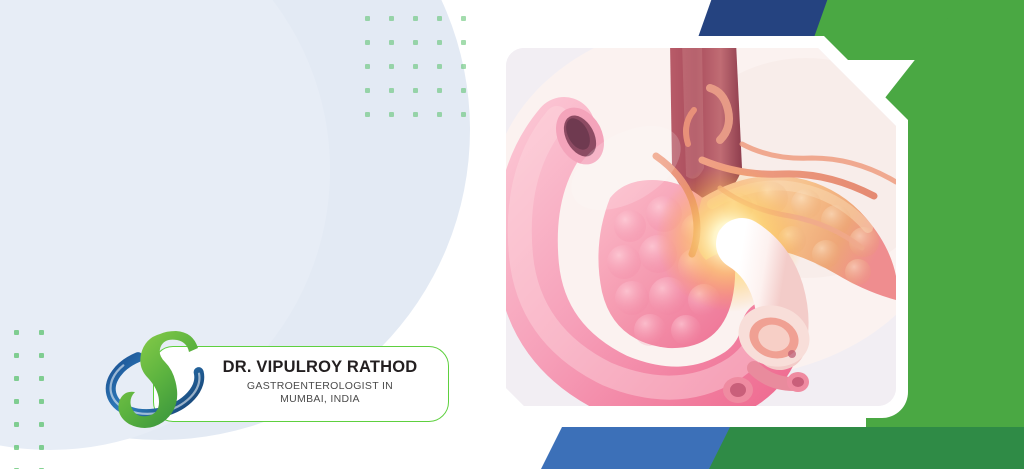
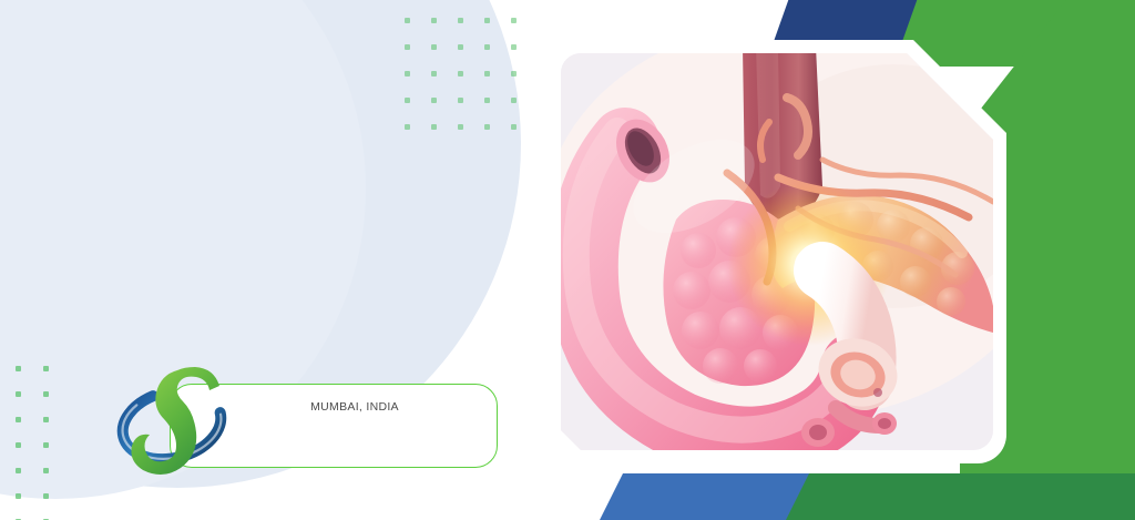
- DR. VIPULROY RATHOD
- GASTROENTEROLOGIST IN
  MUMBAI, INDIA
